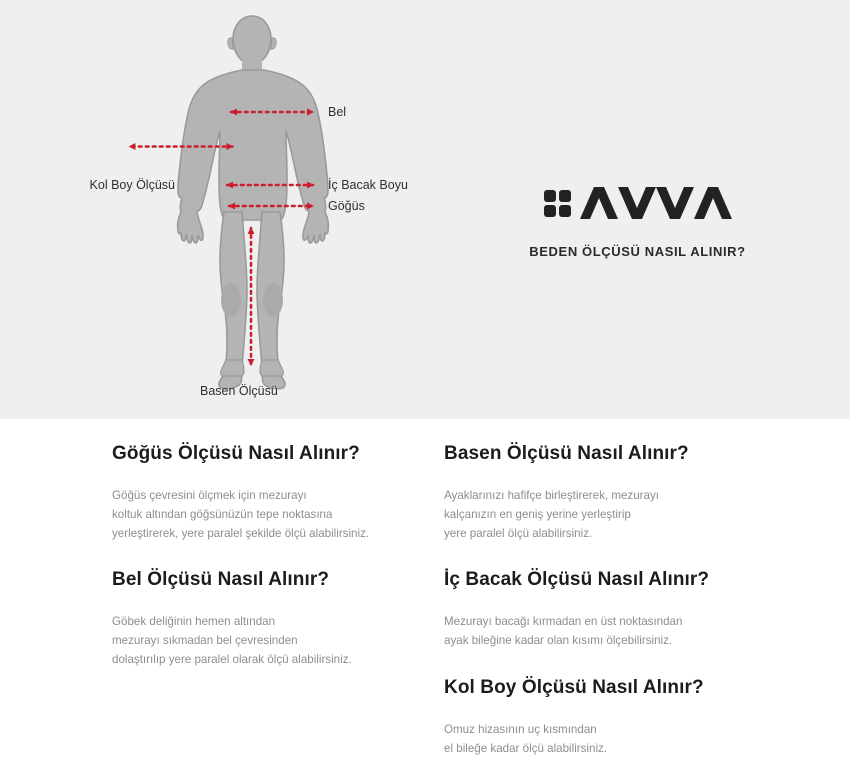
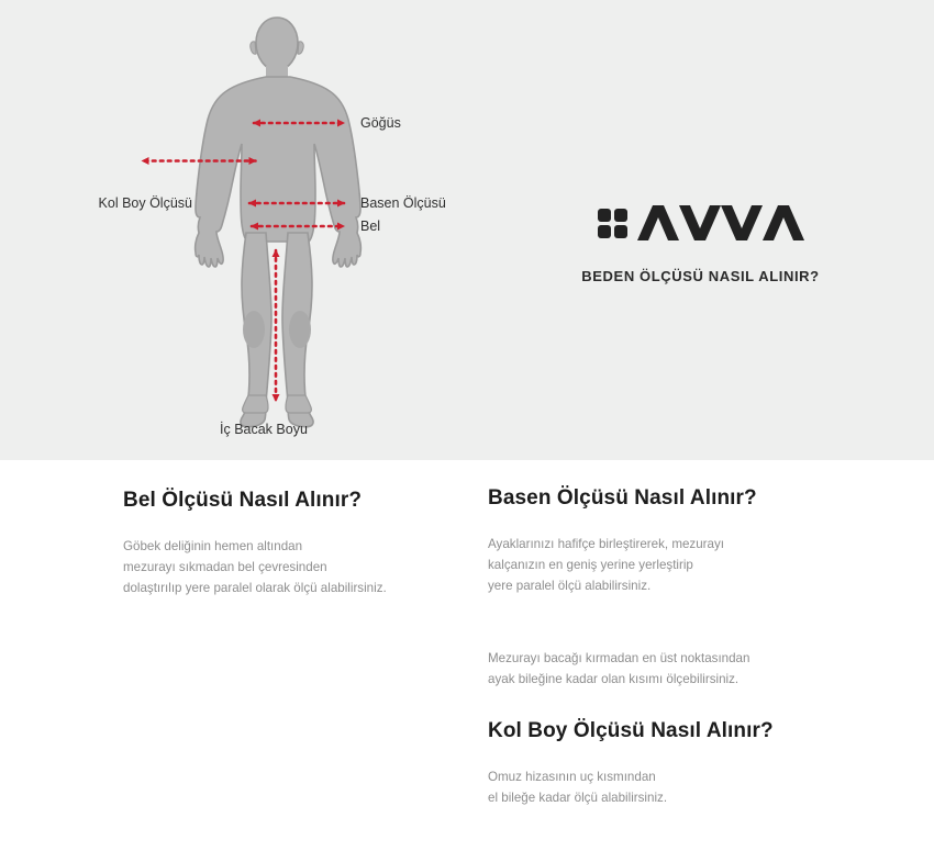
  Kol Boy Ölçüsü
- Bel
+ Göğüs
- İç Bacak Boyu
+ Basen Ölçüsü
- Göğüs
+ Bel
- Basen Ölçüsü
+ İç Bacak Boyu
  BEDEN ÖLÇÜSÜ NASIL ALINIR?
- Göğüs Ölçüsü Nasıl Alınır?
- Göğüs çevresini ölçmek için mezurayı
- koltuk altından göğsünüzün tepe noktasına
- yerleştirerek, yere paralel şekilde ölçü alabilirsiniz.
  Bel Ölçüsü Nasıl Alınır?
  Göbek deliğinin hemen altından
  mezurayı sıkmadan bel çevresinden
  dolaştırılıp yere paralel olarak ölçü alabilirsiniz.
  Basen Ölçüsü Nasıl Alınır?
  Ayaklarınızı hafifçe birleştirerek, mezurayı
  kalçanızın en geniş yerine yerleştirip
  yere paralel ölçü alabilirsiniz.
- İç Bacak Ölçüsü Nasıl Alınır?
  Mezurayı bacağı kırmadan en üst noktasından
  ayak bileğine kadar olan kısımı ölçebilirsiniz.
  Kol Boy Ölçüsü Nasıl Alınır?
  Omuz hizasının uç kısmından
  el bileğe kadar ölçü alabilirsiniz.
